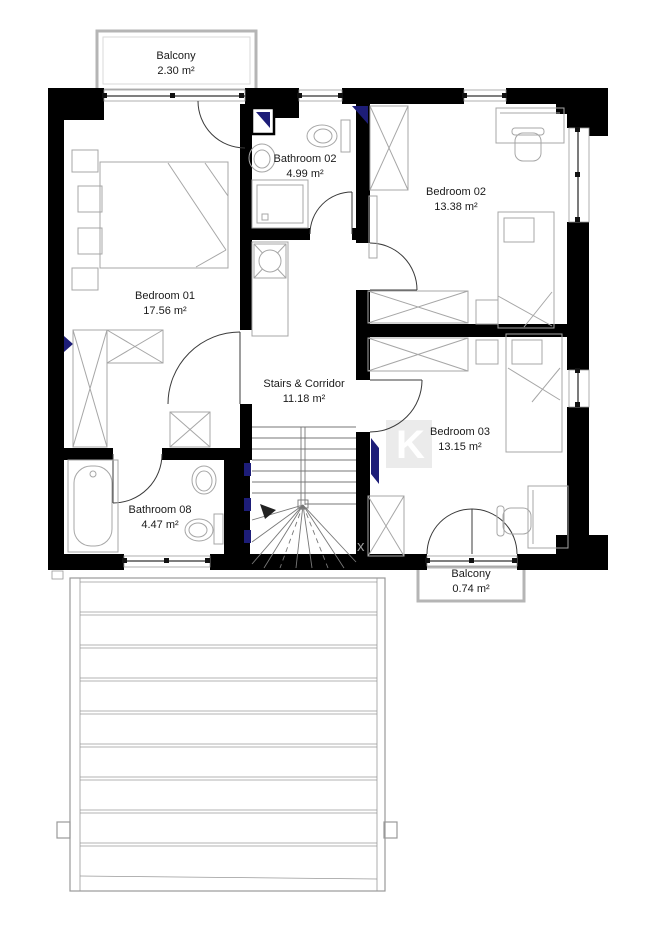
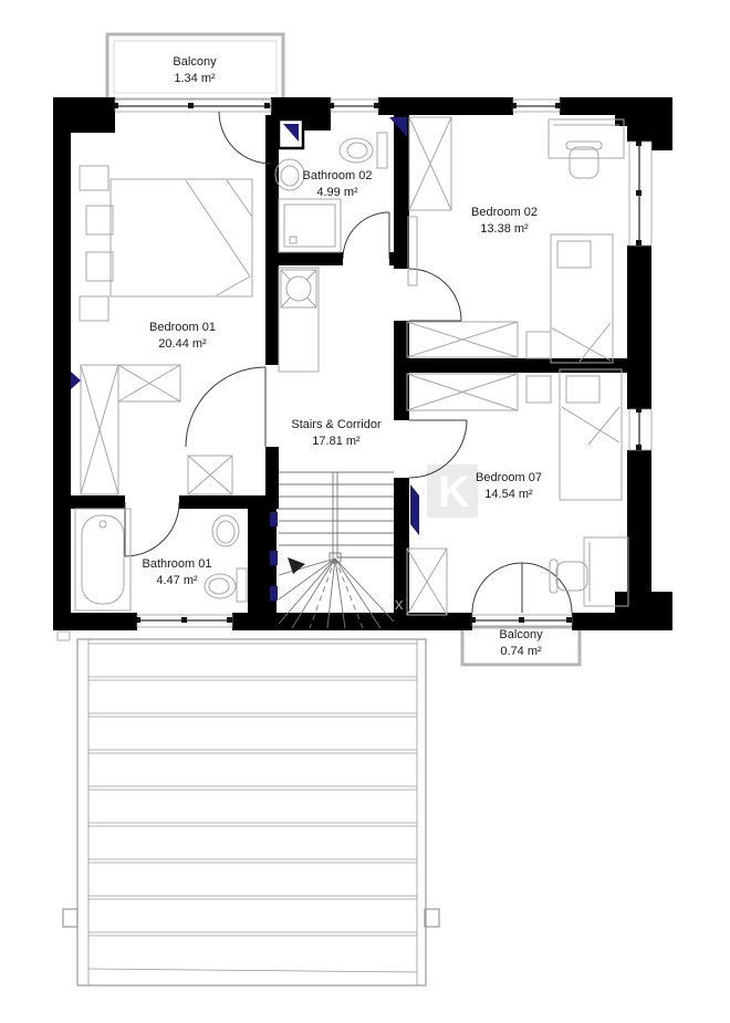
  K
  x
  Balcony
- 2.30 m²
+ 1.34 m²
  Bathroom 02
  4.99 m²
  Bedroom 02
  13.38 m²
  Bedroom 01
- 17.56 m²
+ 20.44 m²
  Stairs & Corridor
- 11.18 m²
+ 17.81 m²
- Bedroom 03
+ Bedroom 07
- 13.15 m²
+ 14.54 m²
- Bathroom 08
+ Bathroom 01
  4.47 m²
  Balcony
  0.74 m²
